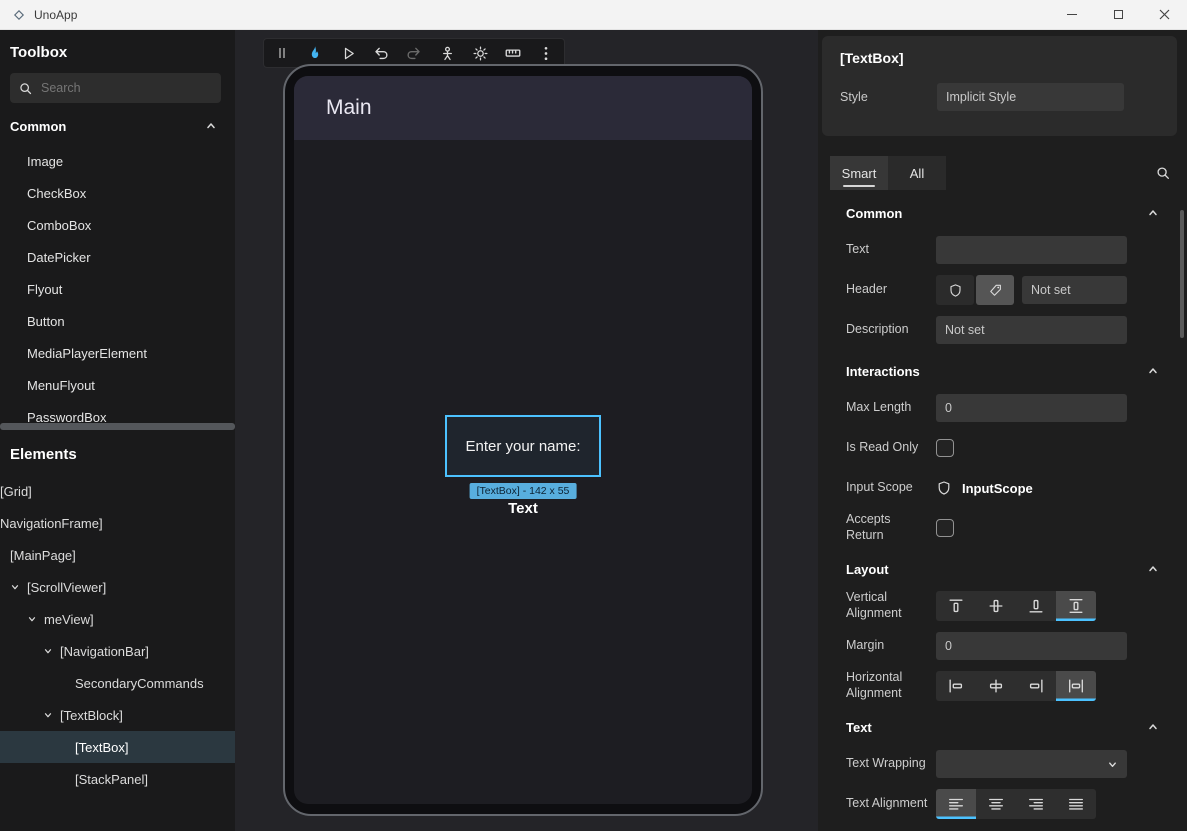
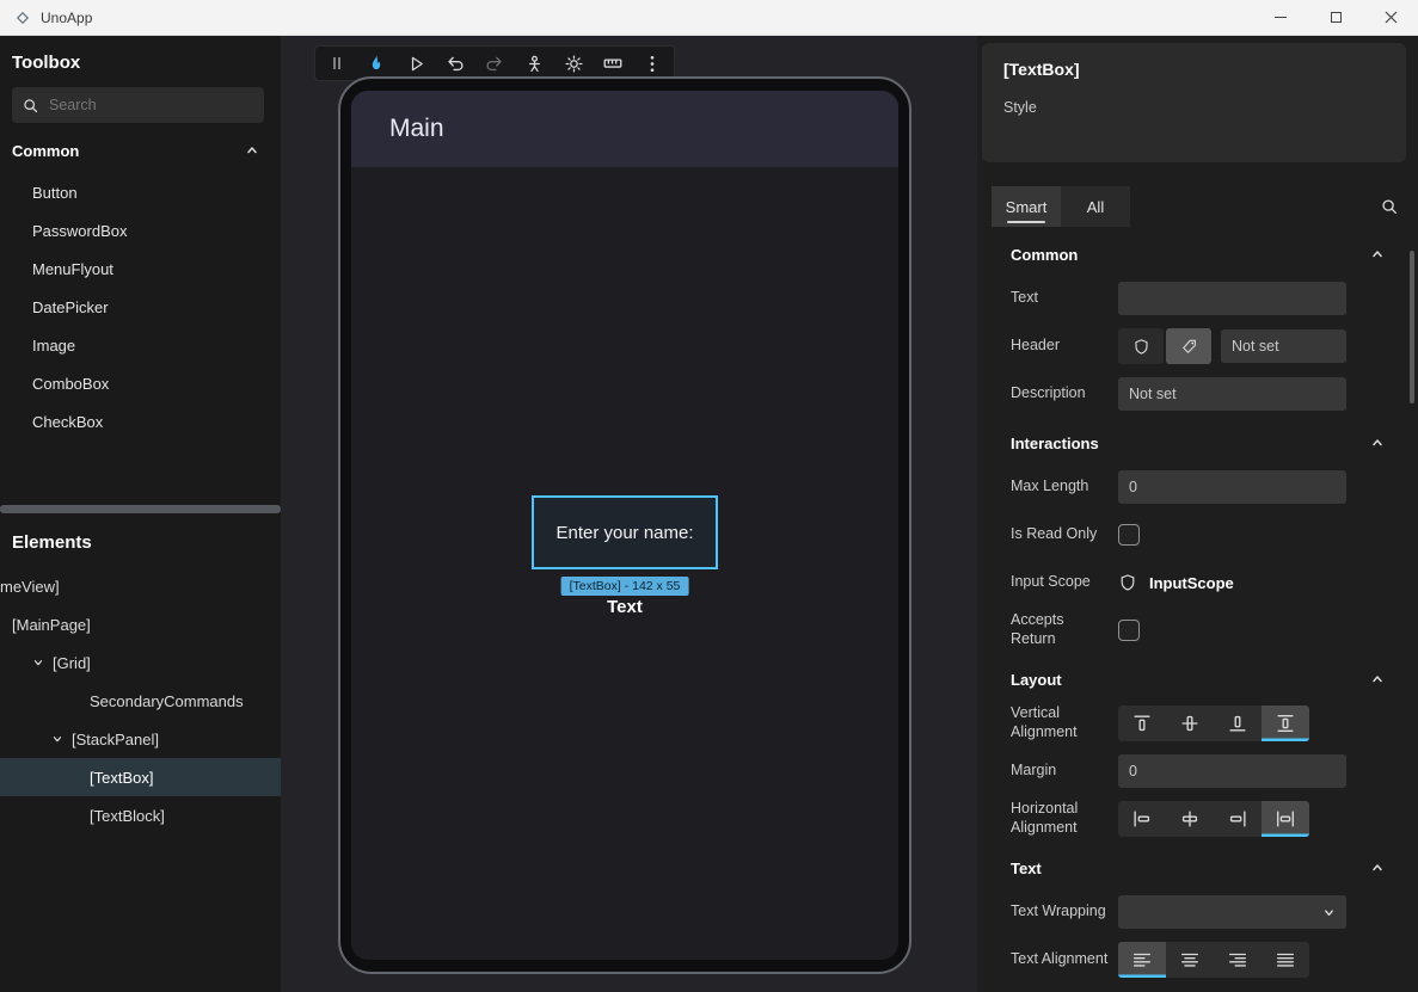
  UnoApp
  Toolbox
  Search
  Common
- Image
+ Button
- CheckBox
+ PasswordBox
- ComboBox
+ MenuFlyout
  DatePicker
- Flyout
- Button
+ Image
- MediaPlayerElement
- MenuFlyout
+ ComboBox
- PasswordBox
+ CheckBox
  Elements
- [Grid]
+ meView]
- NavigationFrame]
  [MainPage]
- [ScrollViewer]
- meView]
+ [Grid]
- [NavigationBar]
  SecondaryCommands
- [TextBlock]
+ [StackPanel]
  [TextBox]
- [StackPanel]
+ [TextBlock]
  Main
  Enter your name:
  [TextBox] - 142 x 55
  Text
  [TextBox]
  Style
- Implicit Style
  Smart
  All
  Common
  Text
  Header
  Not set
  Description
  Not set
  Interactions
  Max Length
  0
  Is Read Only
  Input Scope
  InputScope
  Accepts Return
  Layout
  Vertical Alignment
  Margin
  0
  Horizontal Alignment
  Text
  Text Wrapping
  Text Alignment
